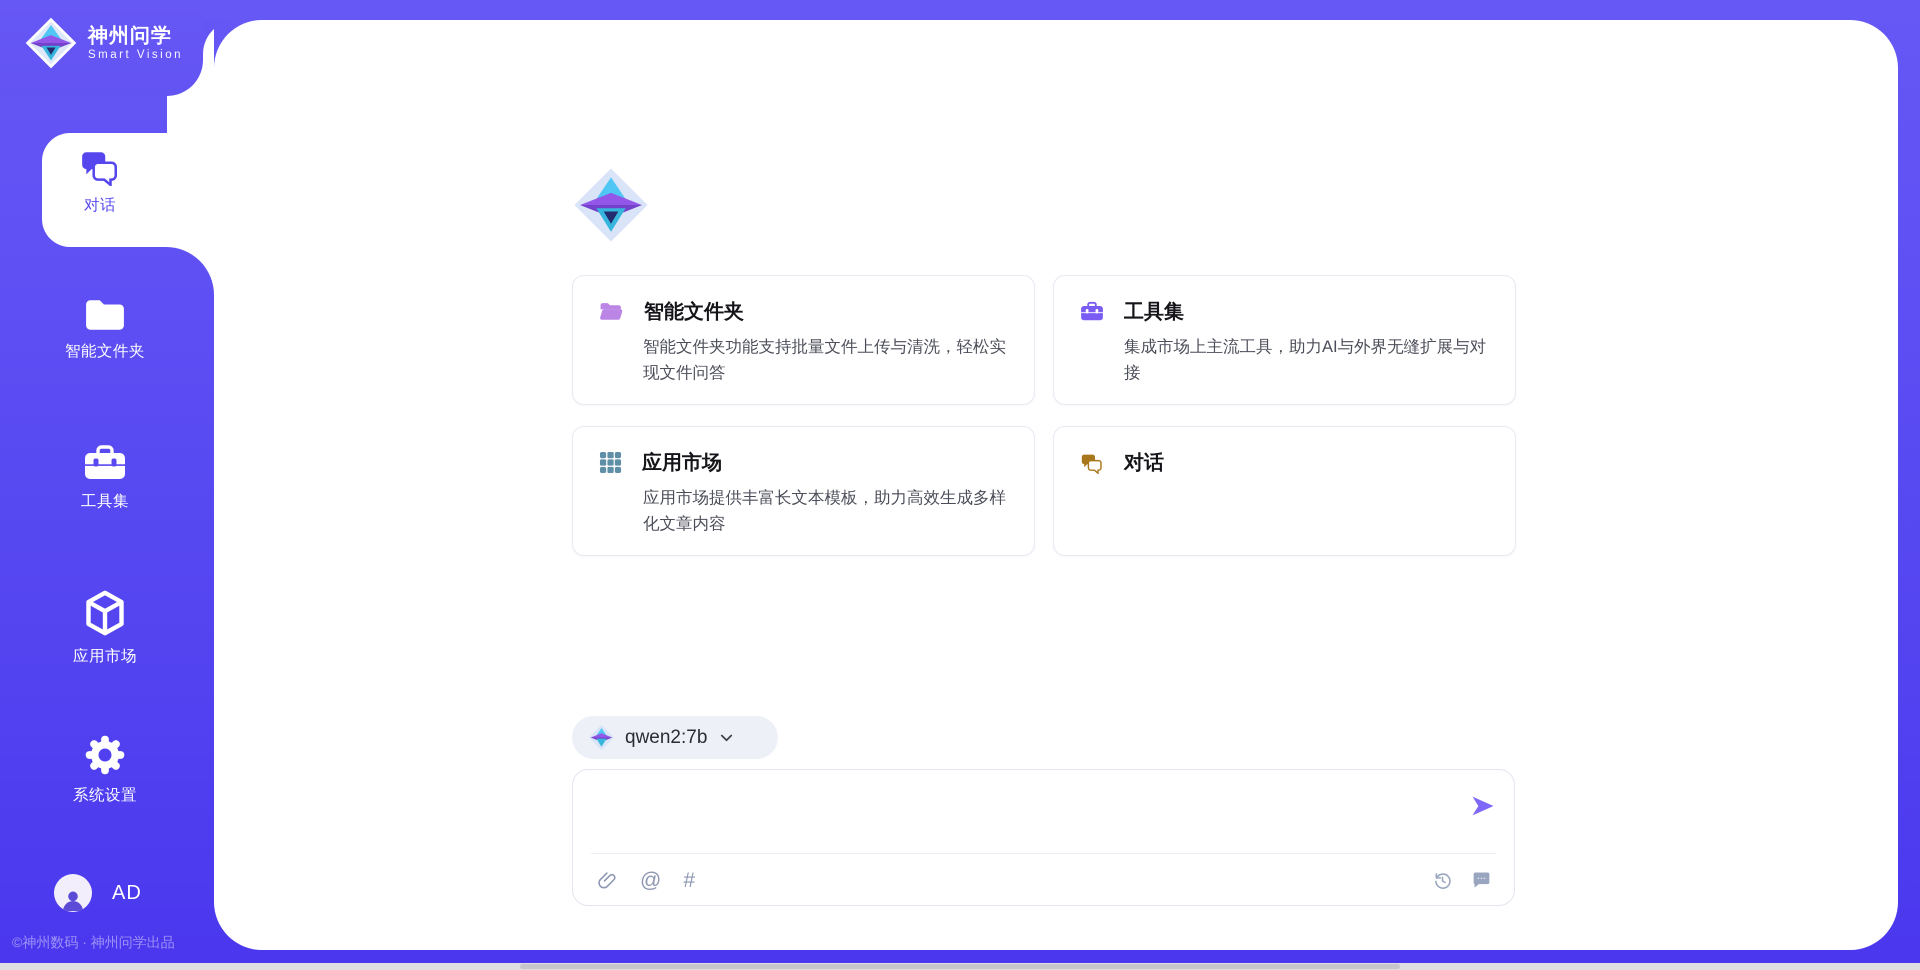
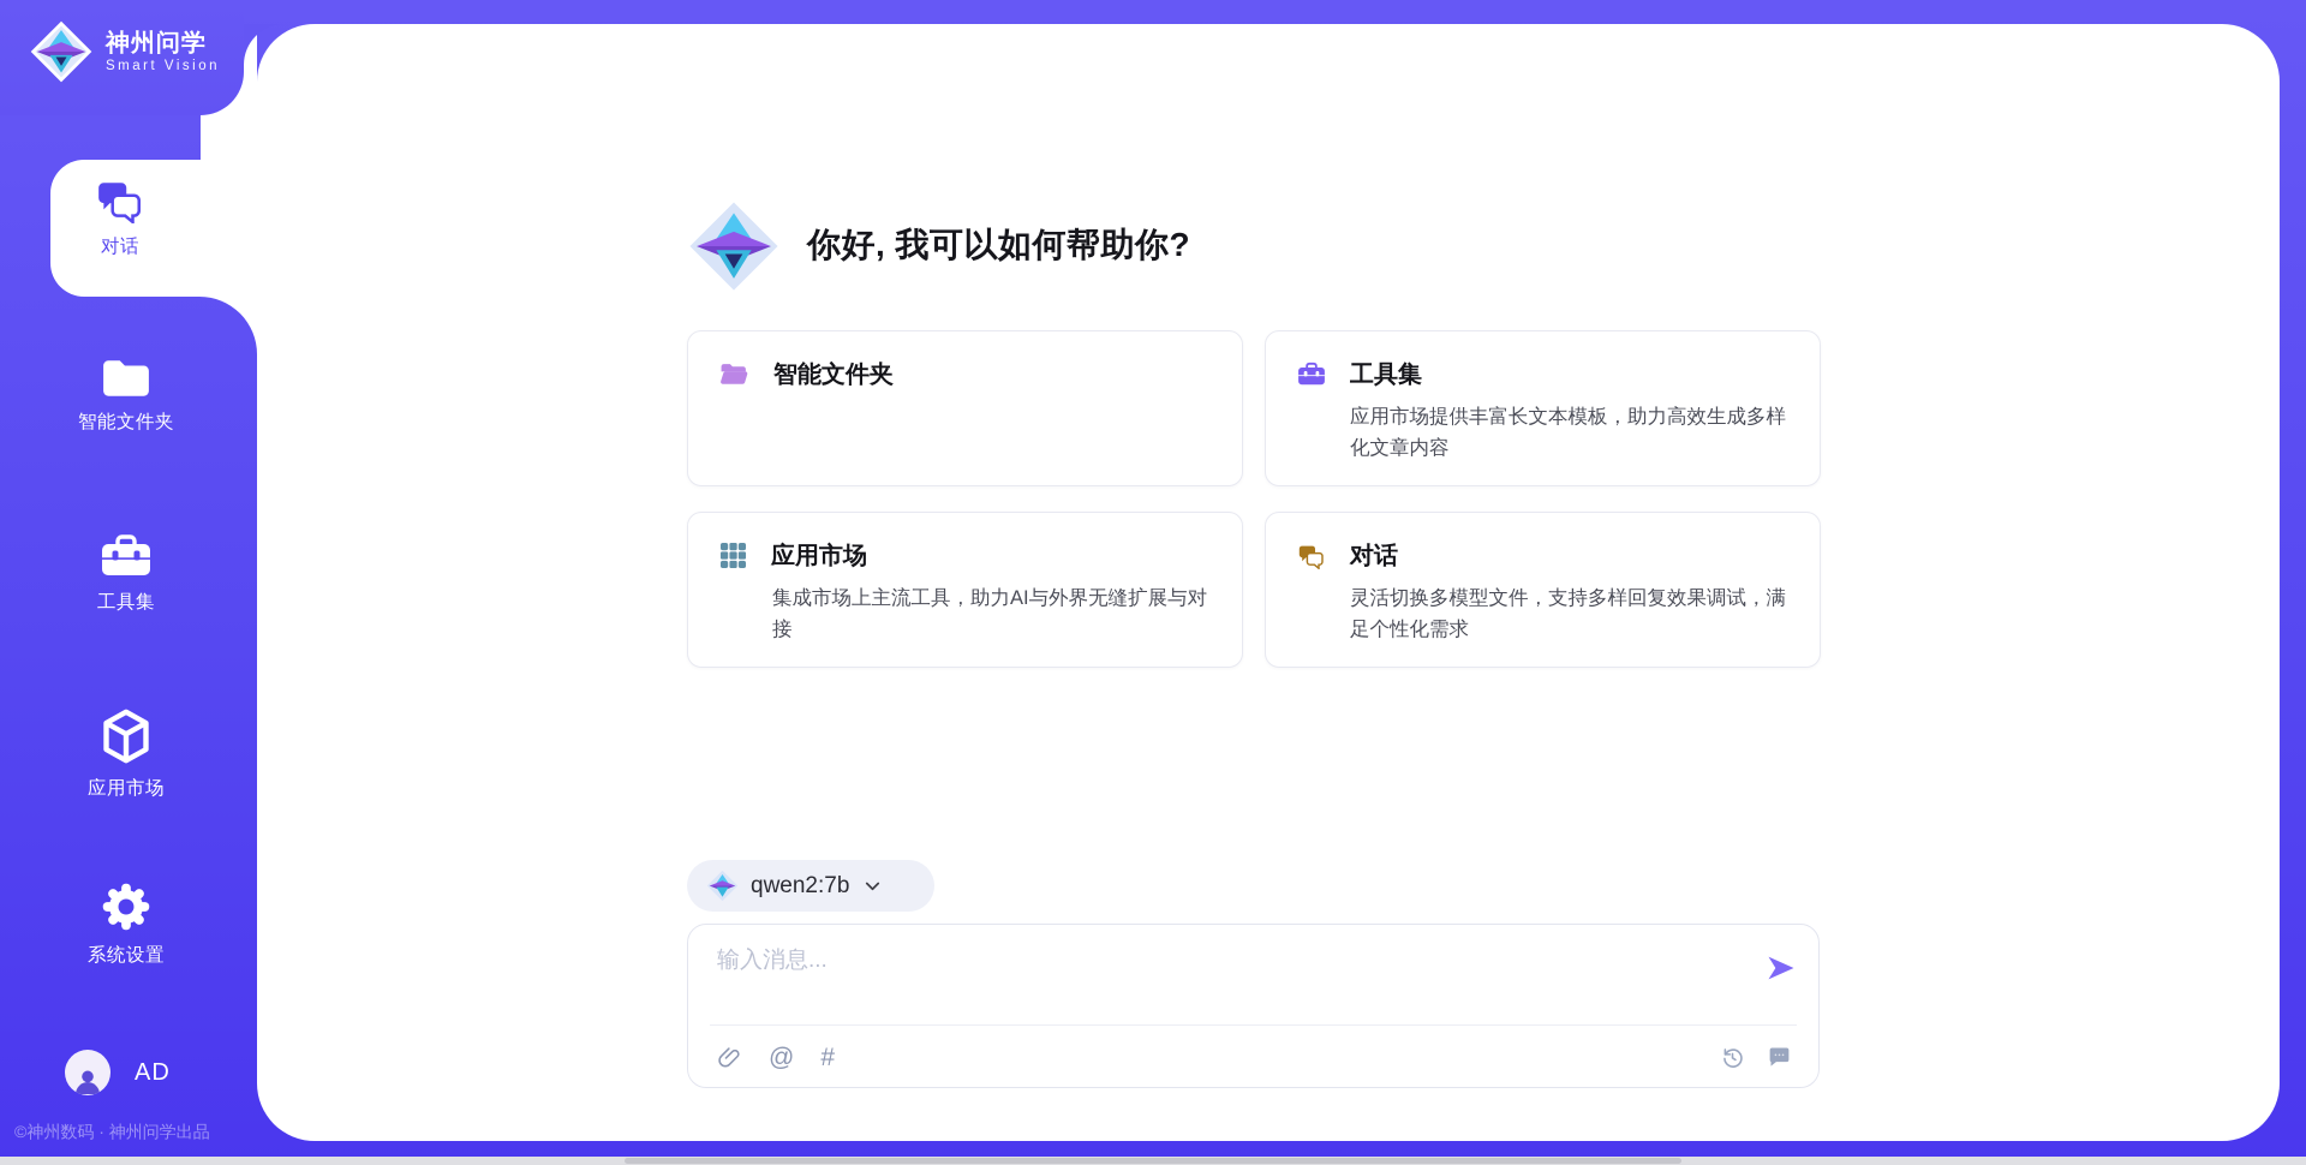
  神州问学
  Smart Vision
  对话
  智能文件夹
  工具集
  应用市场
  系统设置
  AD
  ©神州数码 · 神州问学出品
+ 你好, 我可以如何帮助你?
  智能文件夹
- 智能文件夹功能支持批量文件上传与清洗，轻松实现文件问答
  工具集
- 集成市场上主流工具，助力AI与外界无缝扩展与对接
+ 应用市场提供丰富长文本模板，助力高效生成多样化文章内容
  应用市场
- 应用市场提供丰富长文本模板，助力高效生成多样化文章内容
+ 集成市场上主流工具，助力AI与外界无缝扩展与对接
  对话
+ 灵活切换多模型文件，支持多样回复效果调试，满足个性化需求
  qwen2:7b
+ 输入消息...
  @
  #
